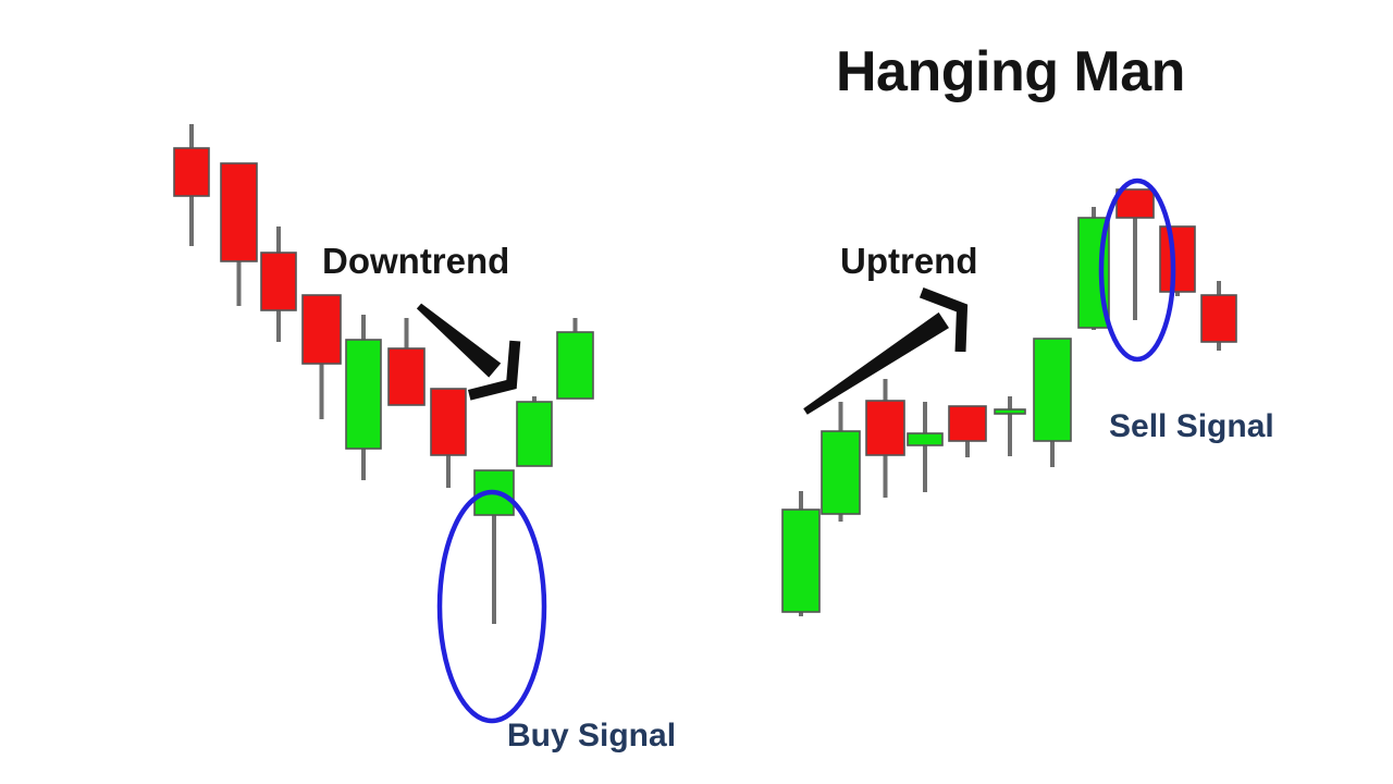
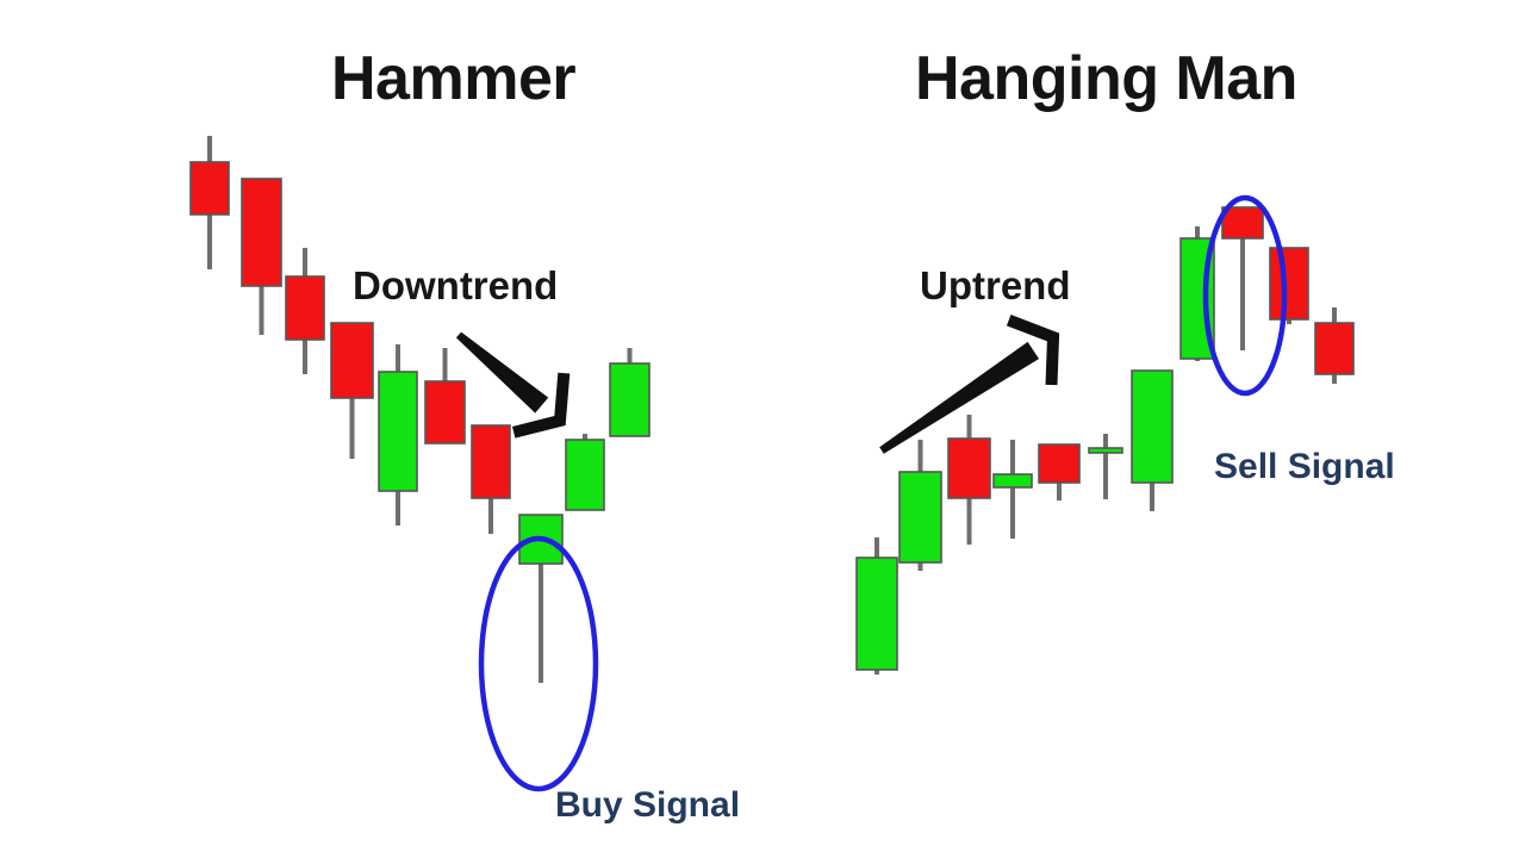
+ Hammer
  Hanging Man
  Downtrend
  Uptrend
  Buy Signal
  Sell Signal
